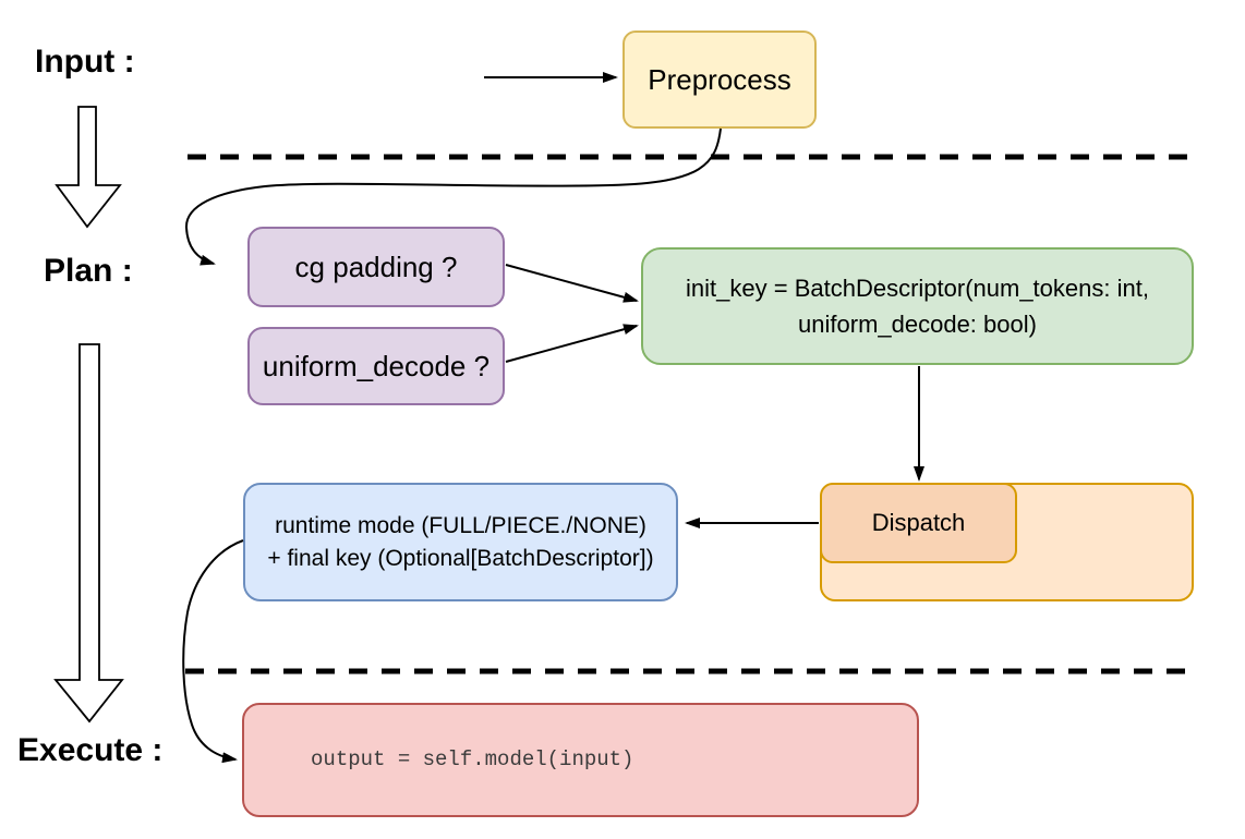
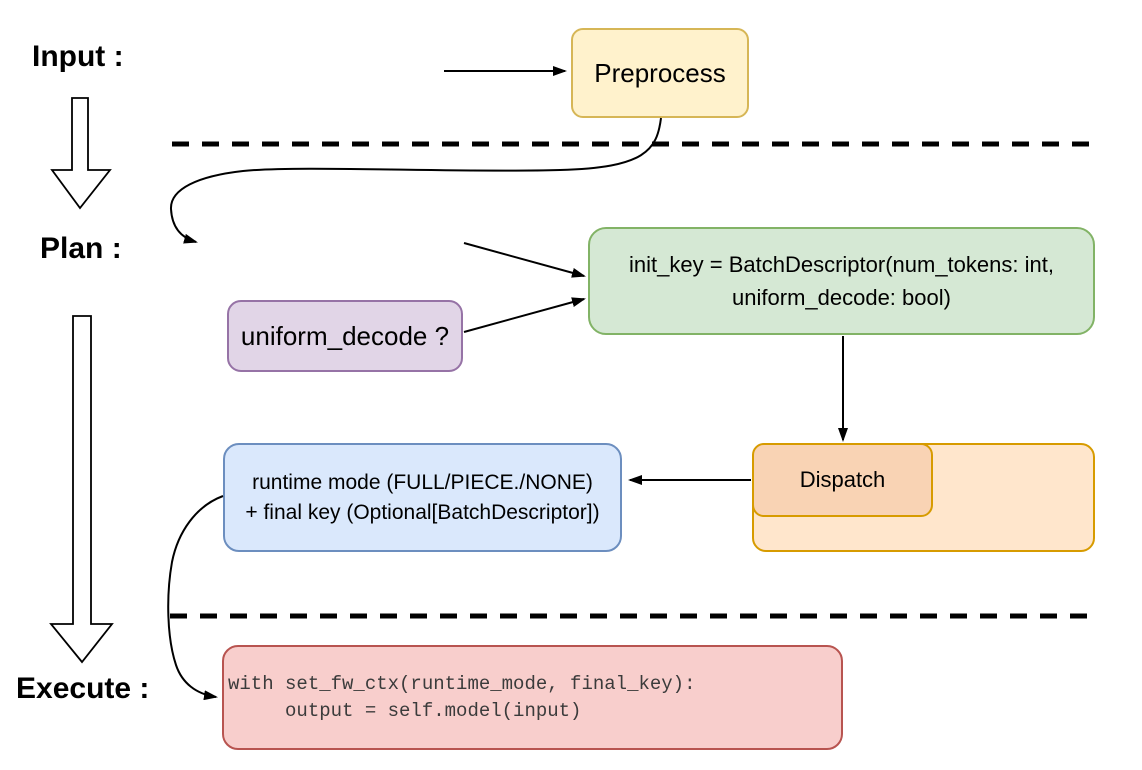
  Input :
  Plan :
  Execute :
  Preprocess
- cg padding ?
  uniform_decode ?
  init_key = BatchDescriptor(num_tokens: int,
  uniform_decode: bool)
  runtime mode (FULL/PIECE./NONE)
  + final key (Optional[BatchDescriptor])
  Dispatch
+ with set_fw_ctx(runtime_mode, final_key):
  output = self.model(input)
